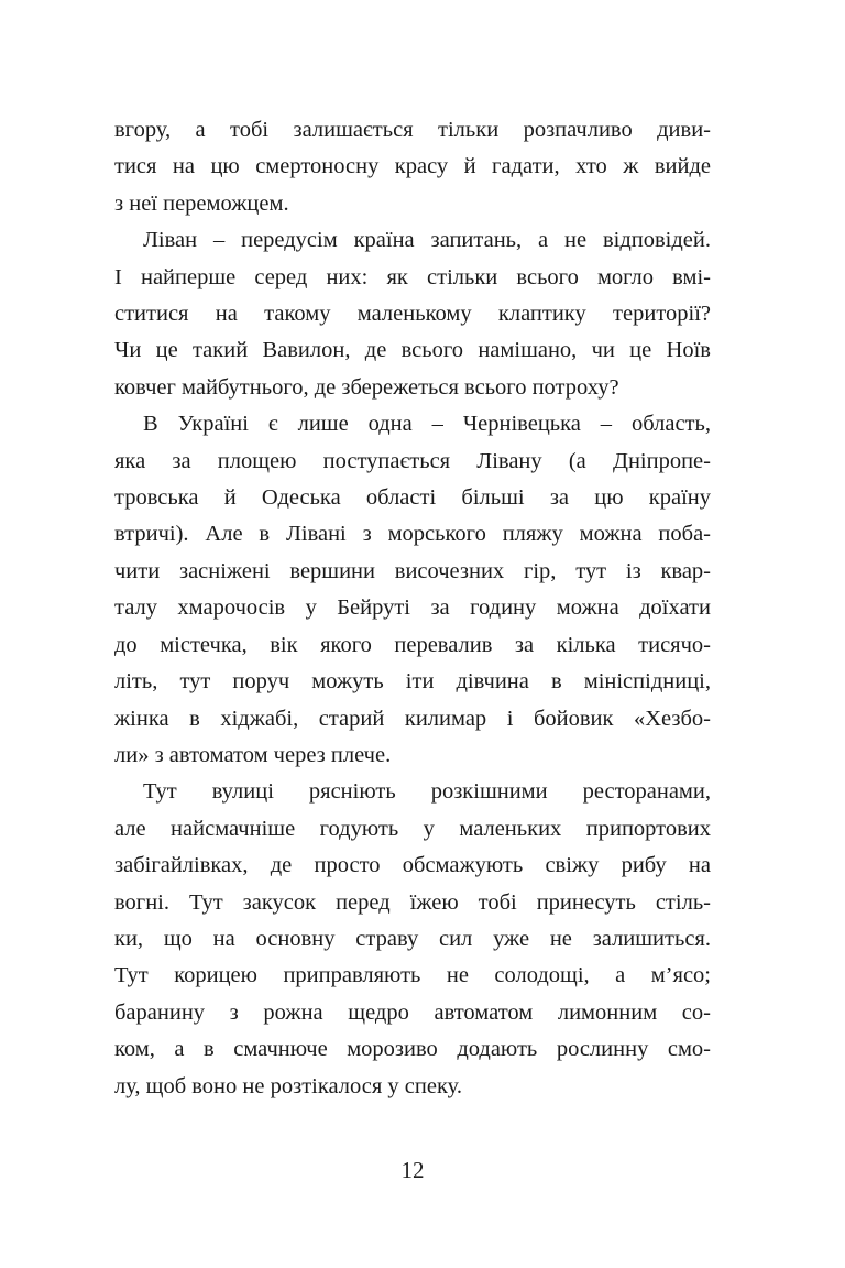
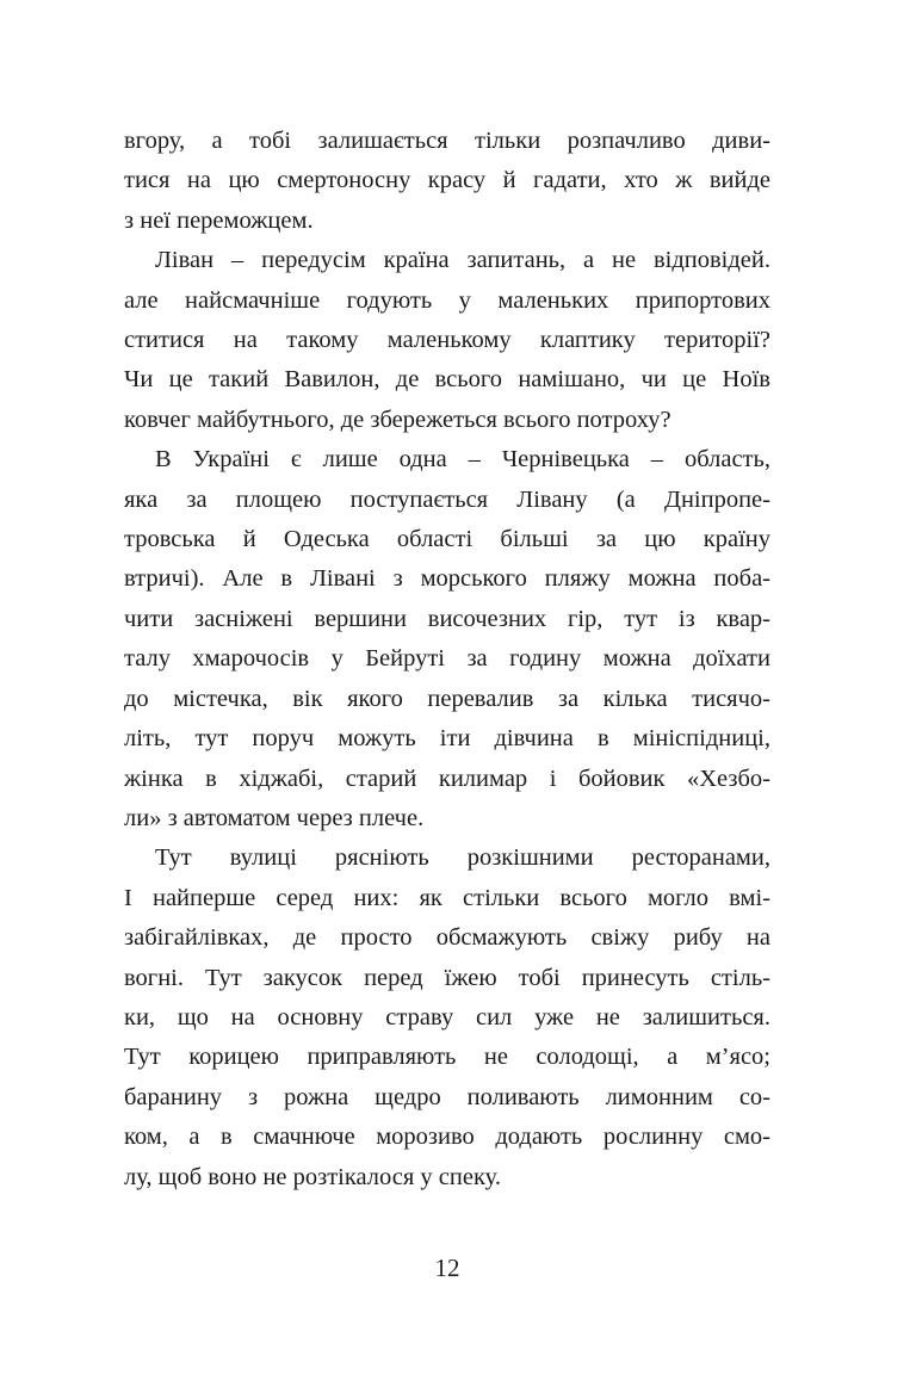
  вгору, а тобі залишається тільки розпачливо диви-
  тися на цю смертоносну красу й гадати, хто ж вийде
  з неї переможцем.
  Ліван – передусім країна запитань, а не відповідей.
- І найперше серед них: як стільки всього могло вмі-
+ але найсмачніше годують у маленьких припортових
  ститися на такому маленькому клаптику території?
  Чи це такий Вавилон, де всього намішано, чи це Ноїв
  ковчег майбутнього, де збережеться всього потроху?
  В Україні є лише одна – Чернівецька – область,
  яка за площею поступається Лівану (а Дніпропе-
  тровська й Одеська області більші за цю країну
  втричі). Але в Лівані з морського пляжу можна поба-
  чити засніжені вершини височезних гір, тут із квар-
  талу хмарочосів у Бейруті за годину можна доїхати
  до містечка, вік якого перевалив за кілька тисячо-
  літь, тут поруч можуть іти дівчина в мініспідниці,
  жінка в хіджабі, старий килимар і бойовик «Хезбо-
  ли» з автоматом через плече.
  Тут вулиці рясніють розкішними ресторанами,
- але найсмачніше годують у маленьких припортових
+ І найперше серед них: як стільки всього могло вмі-
  забігайлівках, де просто обсмажують свіжу рибу на
  вогні. Тут закусок перед їжею тобі принесуть стіль-
  ки, що на основну страву сил уже не залишиться.
  Тут корицею приправляють не солодощі, а м’ясо;
- баранину з рожна щедро автоматом лимонним со-
+ баранину з рожна щедро поливають лимонним со-
  ком, а в смачнюче морозиво додають рослинну смо-
  лу, щоб воно не розтікалося у спеку.
  12
